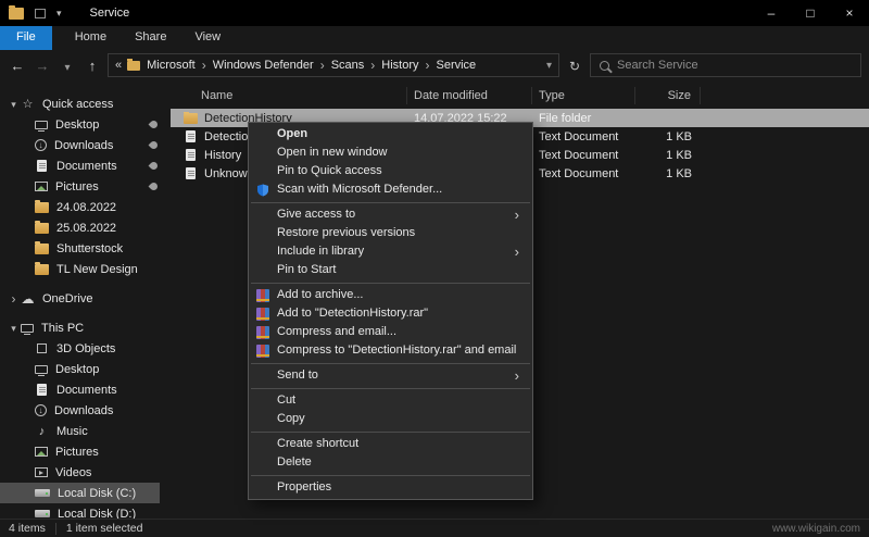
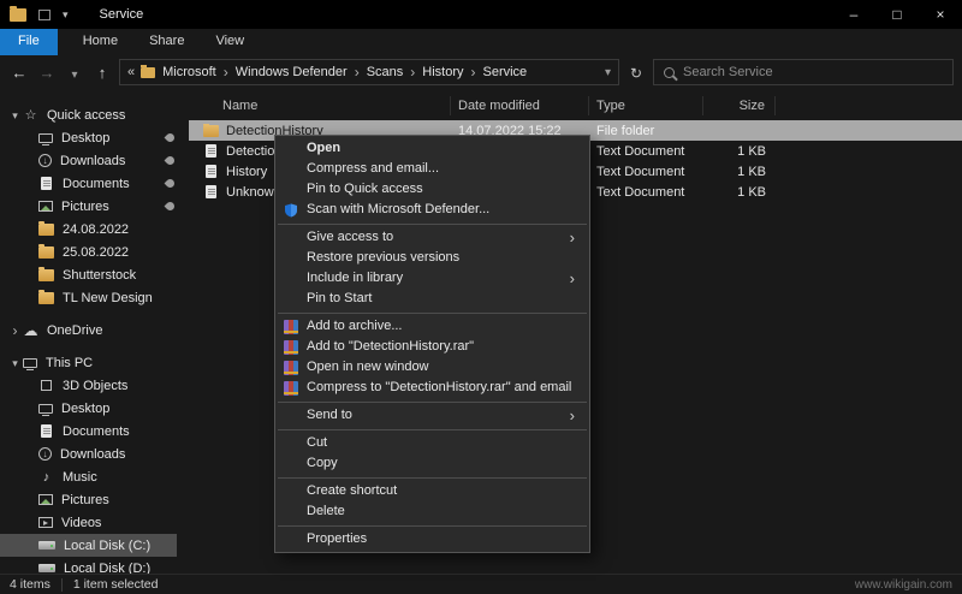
  Service
  –
  □
  ×
  File
  Home
  Share
  View
  «
  Microsoft
  Windows Defender
  Scans
  History
  Service
  Search Service
  Quick access
  Desktop
  Downloads
  Documents
  Pictures
  24.08.2022
  25.08.2022
  Shutterstock
  TL New Design
  OneDrive
  This PC
  3D Objects
  Desktop
  Documents
  Downloads
  Music
  Pictures
  Videos
  Local Disk (C:)
  Local Disk (D:)
  Name
  Date modified
  Type
  Size
  DetectionHistory
  14.07.2022 15:22
  File folder
  Text Document
  1 KB
  History
  Text Document
  1 KB
  Unknow
  Text Document
  1 KB
  Open
- Open in new window
+ Compress and email...
  Pin to Quick access
  Scan with Microsoft Defender...
  Give access to
  Restore previous versions
  Include in library
  Pin to Start
  Add to archive...
  Add to "DetectionHistory.rar"
- Compress and email...
+ Open in new window
  Compress to "DetectionHistory.rar" and email
  Send to
  Cut
  Copy
  Create shortcut
  Delete
  Properties
  4 items
  1 item selected
  www.wikigain.com
